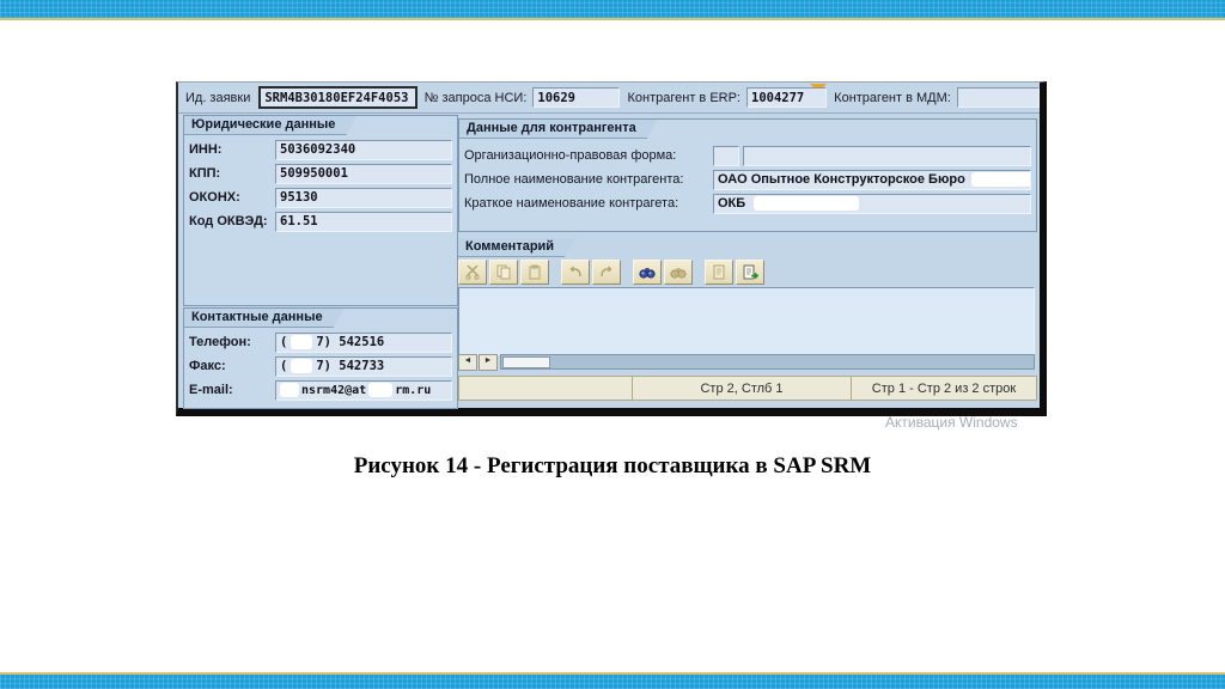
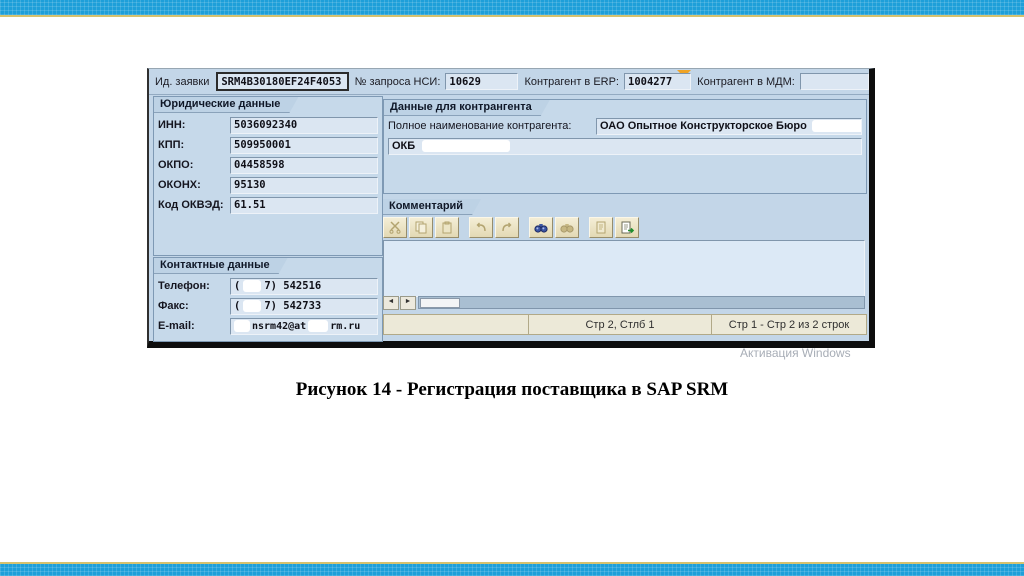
  Ид. заявки
  SRM4B30180EF24F4053
  № запроса НСИ:
  10629
  Контрагент в ERP:
  1004277
  Контрагент в МДМ:
  Юридические данные
  ИНН:
  5036092340
  КПП:
  509950001
+ ОКПО:
+ 04458598
  ОКОНХ:
  95130
  Код ОКВЭД:
  61.51
  Контактные данные
  Телефон:
  (
  7) 542516
  Факс:
  (
  7) 542733
  E-mail:
  nsrm42@at
  rm.ru
  Данные для контрангента
- Организационно-правовая форма:
  Полное наименование контрагента:
  ОАО Опытное Конструкторское Бюро
- Краткое наименование контрагета:
  ОКБ
  Комментарий
  Стр 2, Стлб 1
  Стр 1 - Стр 2 из 2 строк
  Активация Windows
  Рисунок 14 - Регистрация поставщика в SAP SRM
